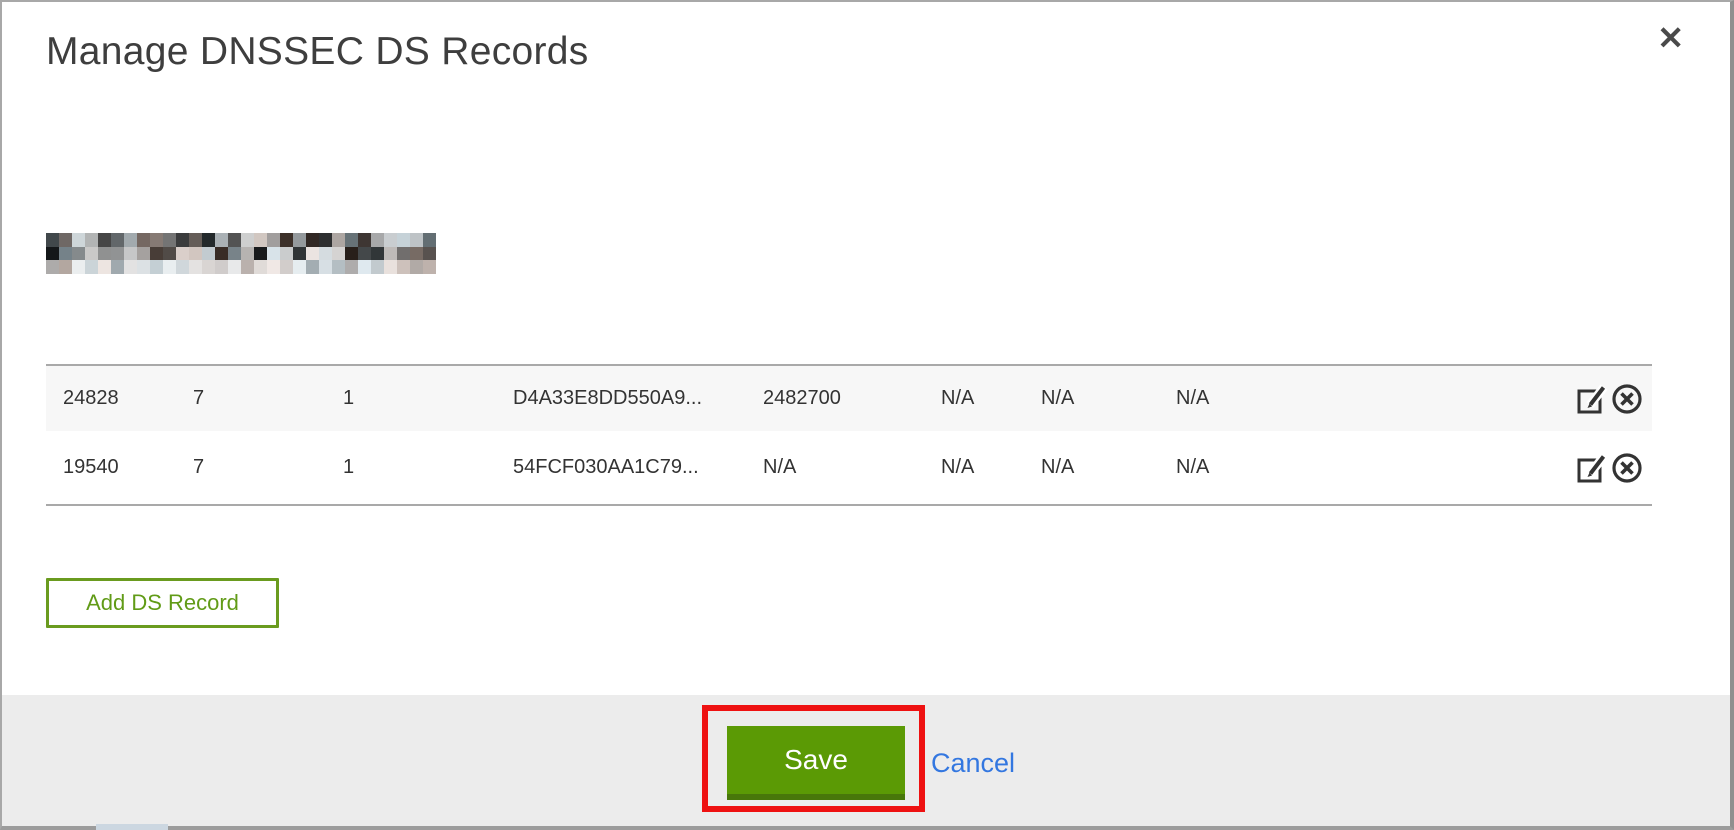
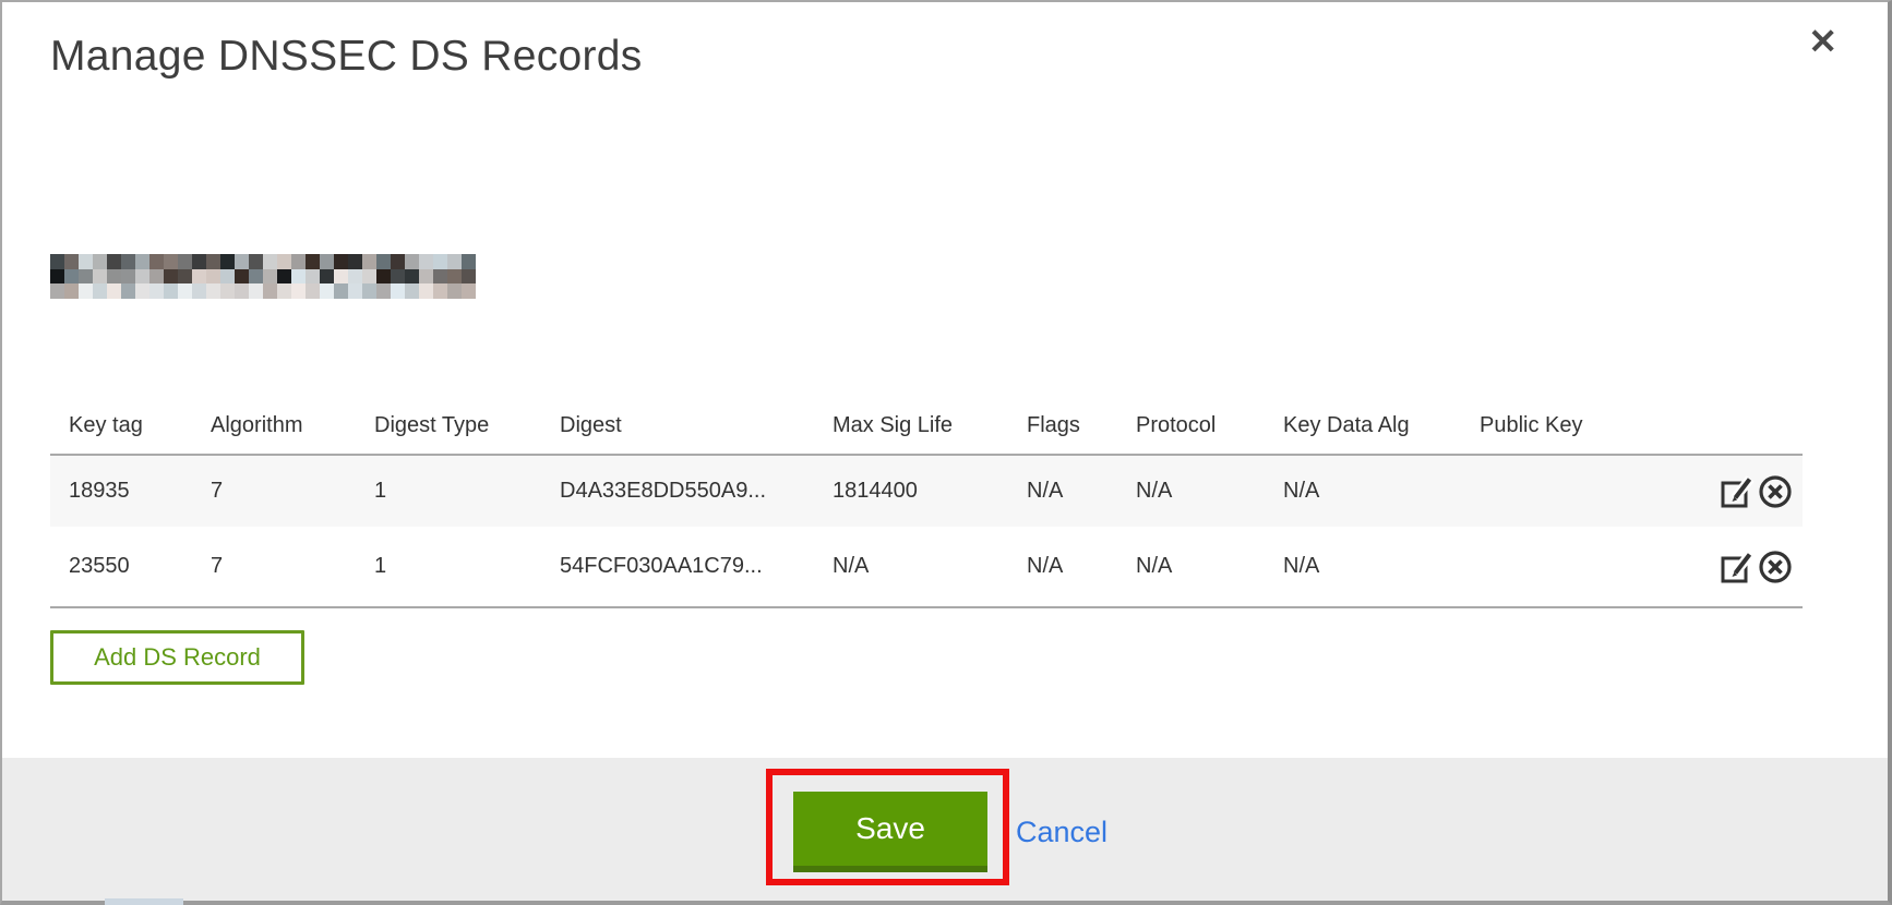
  Manage DNSSEC DS Records
  ✕
+ Key tag
+ Algorithm
+ Digest Type
+ Digest
+ Max Sig Life
+ Flags
+ Protocol
+ Key Data Alg
+ Public Key
- 24828
+ 18935
  7
  1
  D4A33E8DD550A9...
- 2482700
+ 1814400
  N/A
  N/A
  N/A
- 19540
+ 23550
  7
  1
  54FCF030AA1C79...
  N/A
  N/A
  N/A
  N/A
  Add DS Record
  Save
  Cancel
